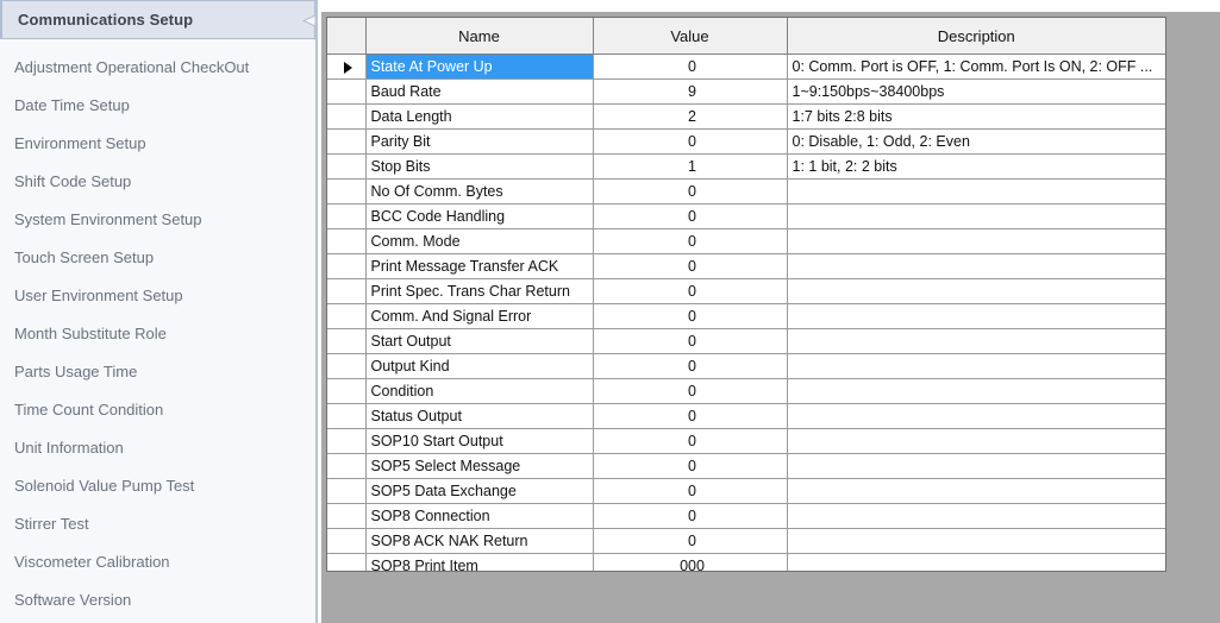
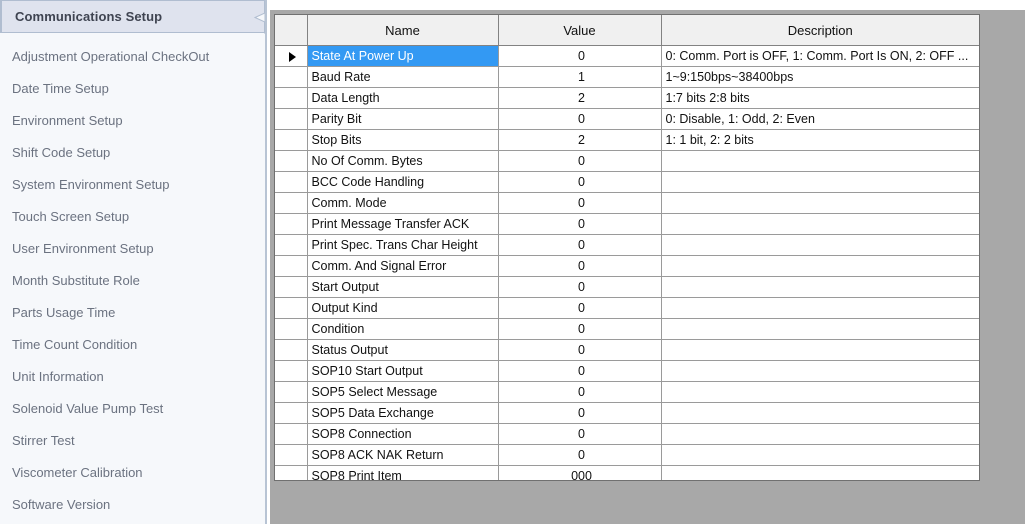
  Communications Setup
  Adjustment Operational CheckOut
  Date Time Setup
  Environment Setup
  Shift Code Setup
  System Environment Setup
  Touch Screen Setup
  User Environment Setup
  Month Substitute Role
  Parts Usage Time
  Time Count Condition
  Unit Information
  Solenoid Value Pump Test
  Stirrer Test
  Viscometer Calibration
  Software Version
  	Name	Value	Description
  	State At Power Up	0	0: Comm. Port is OFF, 1: Comm. Port Is ON, 2: OFF ...
- 	Baud Rate	9	1~9:150bps~38400bps
+ 	Baud Rate	1	1~9:150bps~38400bps
  	Data Length	2	1:7 bits 2:8 bits
  	Parity Bit	0	0: Disable, 1: Odd, 2: Even
- 	Stop Bits	1	1: 1 bit, 2: 2 bits
+ 	Stop Bits	2	1: 1 bit, 2: 2 bits
  	No Of Comm. Bytes	0
  	BCC Code Handling	0
  	Comm. Mode	0
  	Print Message Transfer ACK	0
- 	Print Spec. Trans Char Return	0
+ 	Print Spec. Trans Char Height	0
  	Comm. And Signal Error	0
  	Start Output	0
  	Output Kind	0
  	Condition	0
  	Status Output	0
  	SOP10 Start Output	0
  	SOP5 Select Message	0
  	SOP5 Data Exchange	0
  	SOP8 Connection	0
  	SOP8 ACK NAK Return	0
  	SOP8 Print Item	000
